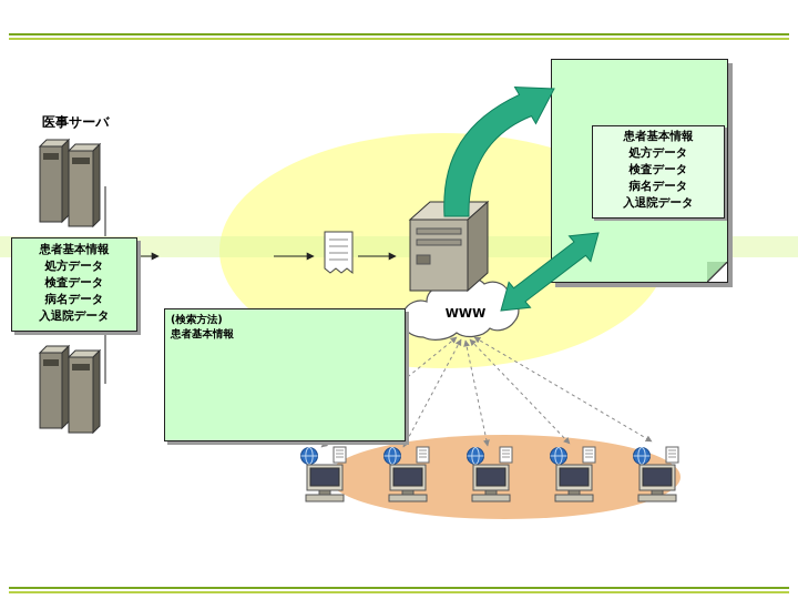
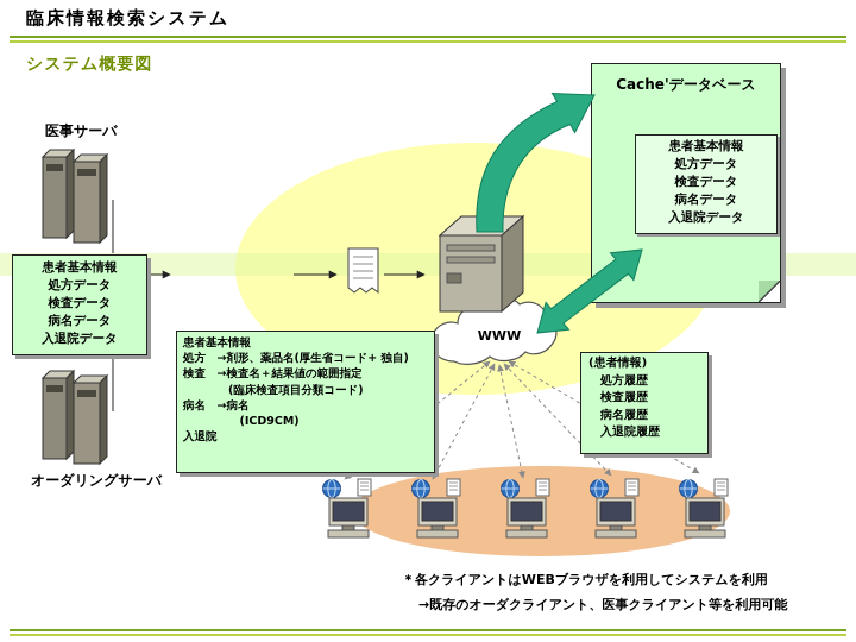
+ 臨床情報検索システム
+ システム概要図
  医事サーバ
  患者基本情報
  処方データ
  検査データ
  病名データ
  入退院データ
+ オーダリングサーバ
+ Cache'データベース
  患者基本情報
  処方データ
  検査データ
  病名データ
  入退院データ
  WWW
- (検索方法)
  患者基本情報
+ 処方 →剤形、薬品名(厚生省コード+ 独自)
+ 検査 →検査名＋結果値の範囲指定
+ (臨床検査項目分類コード)
+ 病名 →病名
+ (ICD9CM)
+ 入退院
+ (患者情報)
+ 処方履歴
+ 検査履歴
+ 病名履歴
+ 入退院履歴
+ ＊各クライアントはWEBブラウザを利用してシステムを利用
+ →既存のオーダクライアント、医事クライアント等を利用可能
